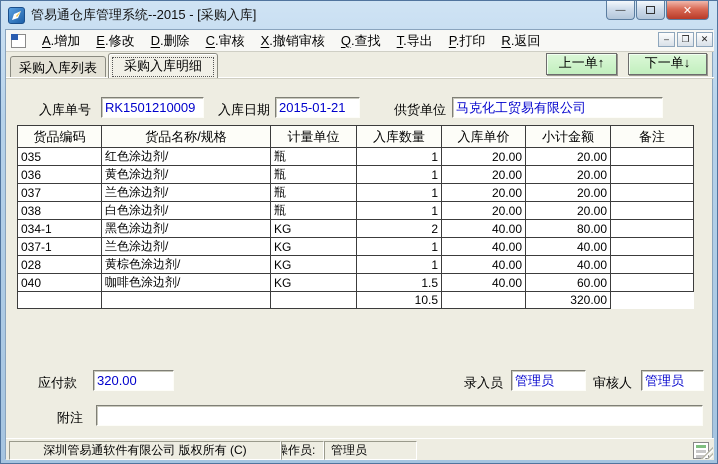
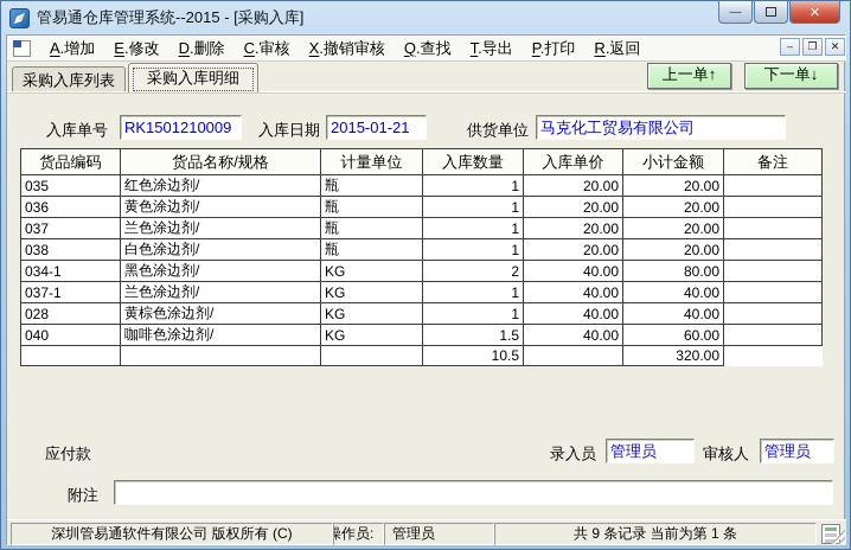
  管易通仓库管理系统--2015 - [采购入库]
  —
  ✕
  A.增加 E.修改 D.删除 C.审核 X.撤销审核 Q.查找 T.导出 P.打印 R.返回
  –
  ❐
  ✕
  采购入库列表
  采购入库明细
  上一单↑
  下一单↓
  入库单号
  RK1501210009
  入库日期
  2015-01-21
  供货单位
  马克化工贸易有限公司
  货品编码	货品名称/规格	计量单位	入库数量	入库单价	小计金额	备注
  035	红色涂边剂/	瓶	1	20.00	20.00
  036	黄色涂边剂/	瓶	1	20.00	20.00
  037	兰色涂边剂/	瓶	1	20.00	20.00
  038	白色涂边剂/	瓶	1	20.00	20.00
  034-1	黑色涂边剂/	KG	2	40.00	80.00
  037-1	兰色涂边剂/	KG	1	40.00	40.00
  028	黄棕色涂边剂/	KG	1	40.00	40.00
  040	咖啡色涂边剂/	KG	1.5	40.00	60.00
  			10.5		320.00
  应付款
- 320.00
  录入员
  管理员
  审核人
  管理员
  附注
  深圳管易通软件有限公司 版权所有 (C)
  操作员:
  管理员
+ 共 9 条记录 当前为第 1 条
